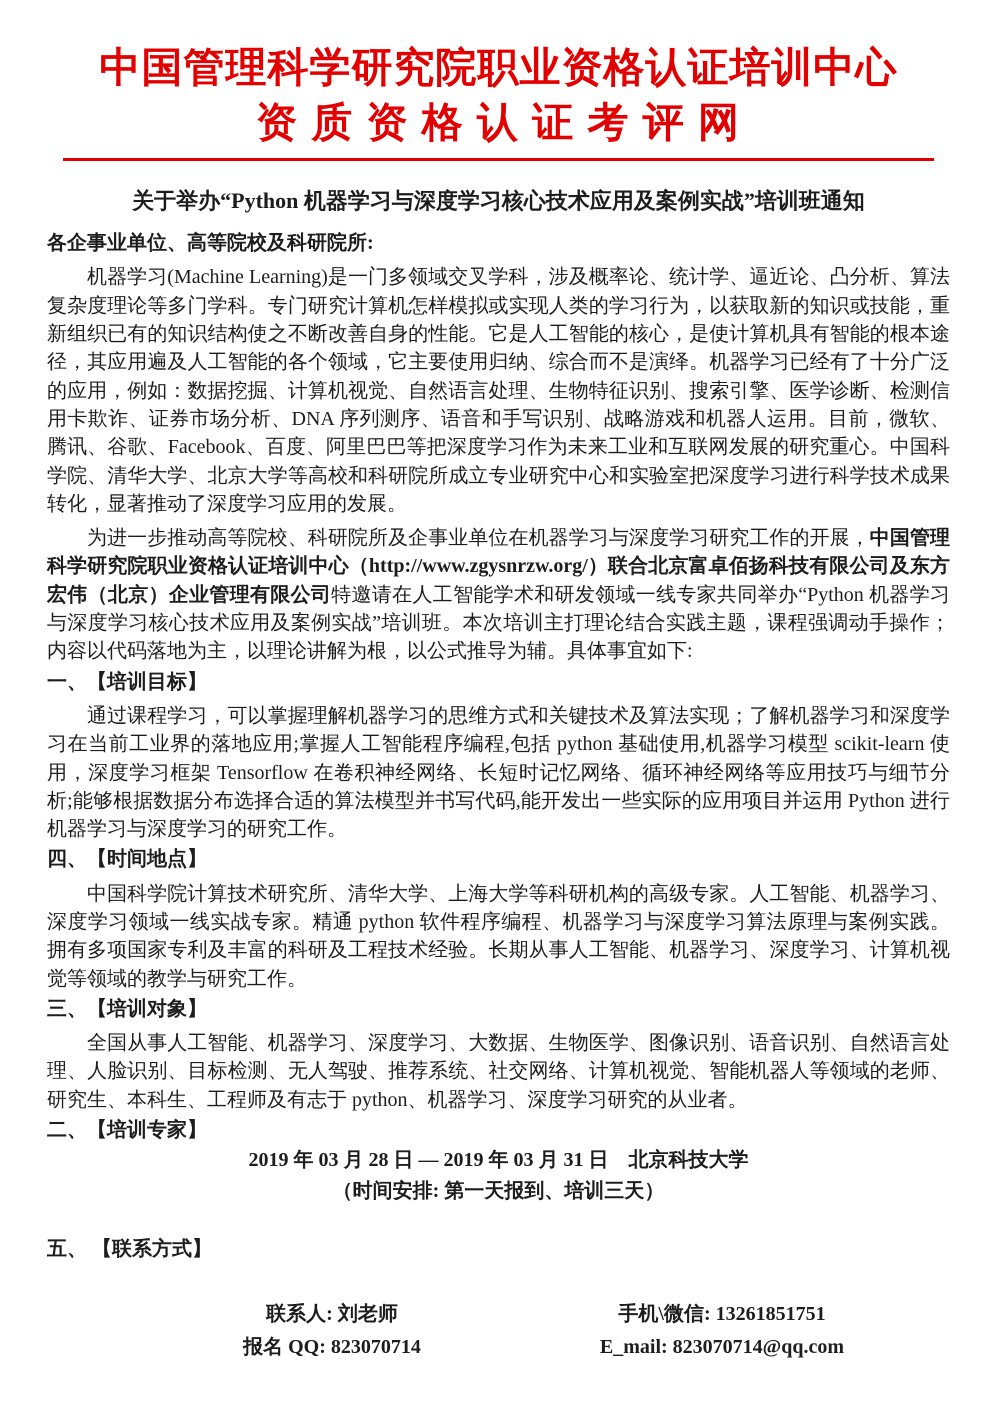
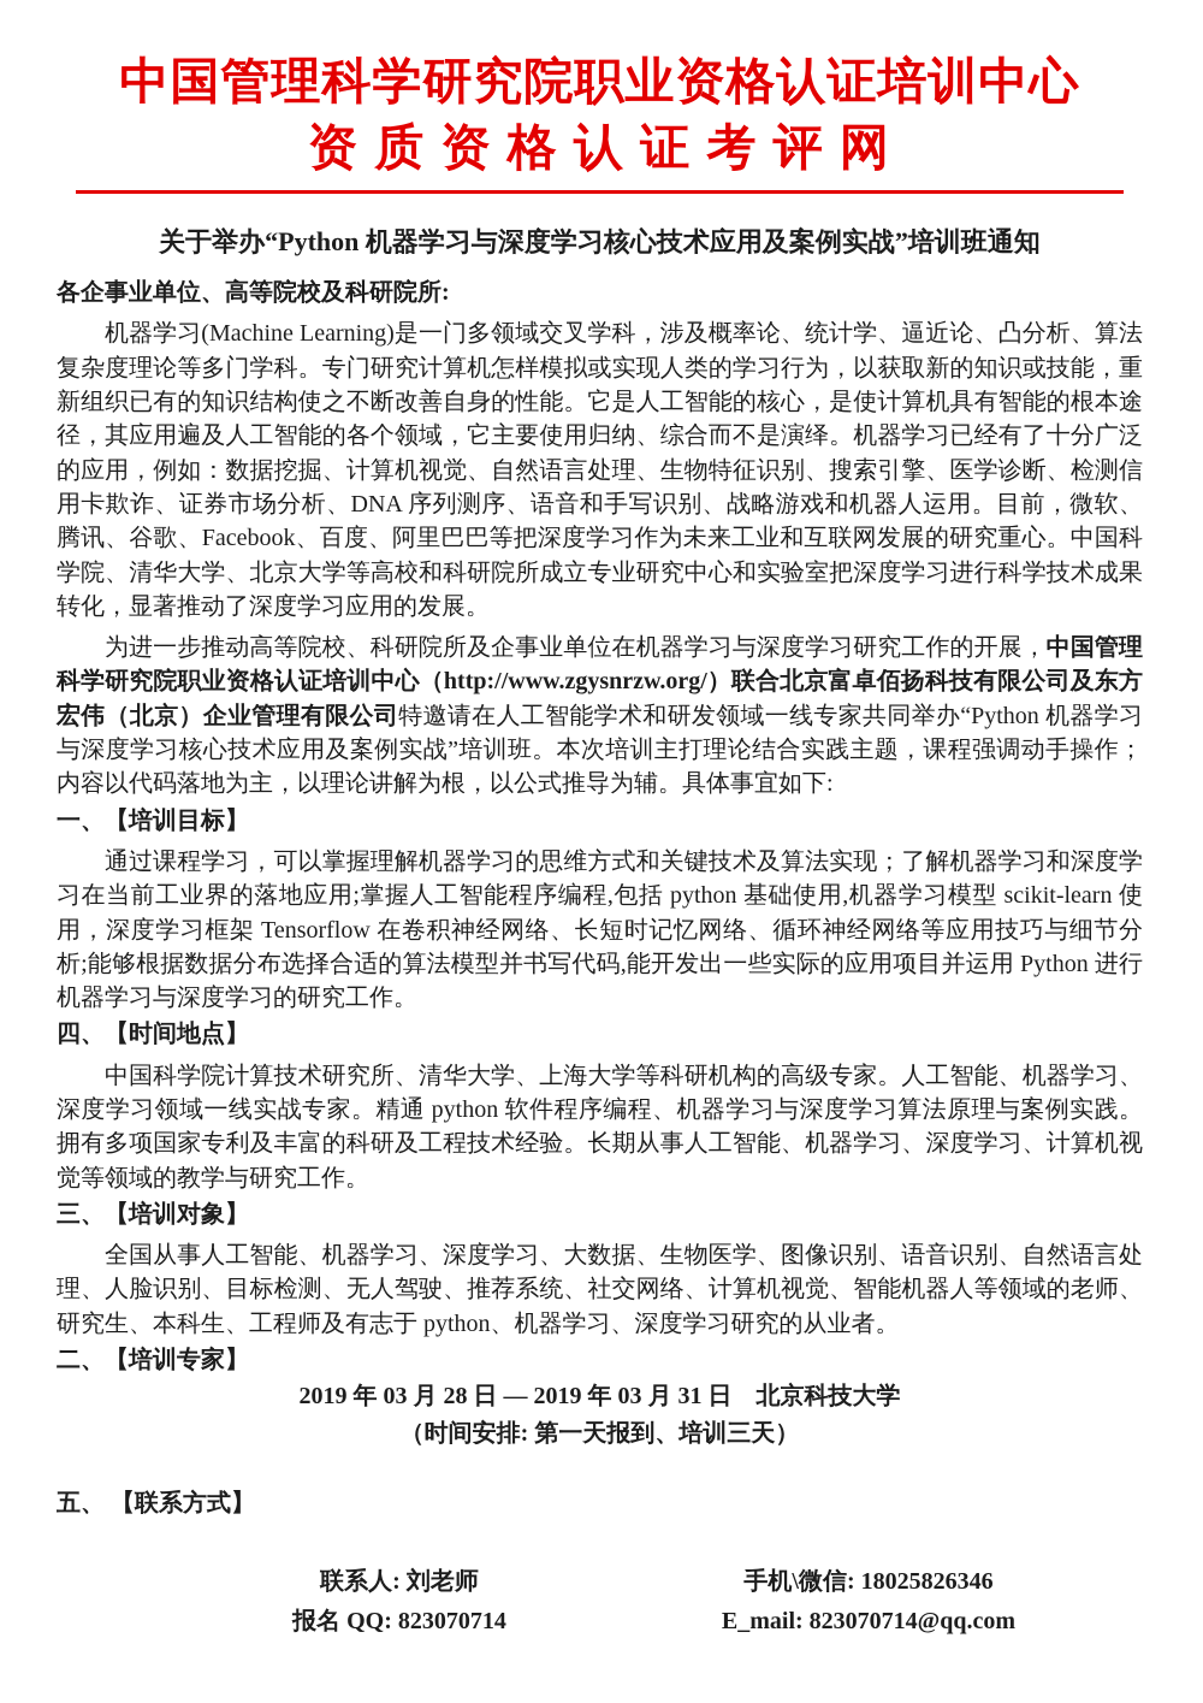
  中国管理科学研究院职业资格认证培训中心
  资 质 资 格 认 证 考 评 网
  关于举办“Python 机器学习与深度学习核心技术应用及案例实战”培训班通知
  各企事业单位、高等院校及科研院所:
  机器学习(Machine Learning)是一门多领域交叉学科，涉及概率论、统计学、逼近论、凸分析、算法复杂度理论等多门学科。专门研究计算机怎样模拟或实现人类的学习行为，以获取新的知识或技能，重新组织已有的知识结构使之不断改善自身的性能。它是人工智能的核心，是使计算机具有智能的根本途径，其应用遍及人工智能的各个领域，它主要使用归纳、综合而不是演绎。机器学习已经有了十分广泛的应用，例如：数据挖掘、计算机视觉、自然语言处理、生物特征识别、搜索引擎、医学诊断、检测信用卡欺诈、证券市场分析、DNA 序列测序、语音和手写识别、战略游戏和机器人运用。目前，微软、腾讯、谷歌、Facebook、百度、阿里巴巴等把深度学习作为未来工业和互联网发展的研究重心。中国科学院、清华大学、北京大学等高校和科研院所成立专业研究中心和实验室把深度学习进行科学技术成果转化，显著推动了深度学习应用的发展。
  为进一步推动高等院校、科研院所及企事业单位在机器学习与深度学习研究工作的开展，中国管理科学研究院职业资格认证培训中心（http://www.zgysnrzw.org/）联合北京富卓佰扬科技有限公司及东方宏伟（北京）企业管理有限公司特邀请在人工智能学术和研发领域一线专家共同举办“Python 机器学习与深度学习核心技术应用及案例实战”培训班。本次培训主打理论结合实践主题，课程强调动手操作；内容以代码落地为主，以理论讲解为根，以公式推导为辅。具体事宜如下:
  一、【培训目标】
  通过课程学习，可以掌握理解机器学习的思维方式和关键技术及算法实现；了解机器学习和深度学习在当前工业界的落地应用;掌握人工智能程序编程,包括 python 基础使用,机器学习模型 scikit-learn 使用，深度学习框架 Tensorflow 在卷积神经网络、长短时记忆网络、循环神经网络等应用技巧与细节分析;能够根据数据分布选择合适的算法模型并书写代码,能开发出一些实际的应用项目并运用 Python 进行机器学习与深度学习的研究工作。
  四、【时间地点】
  中国科学院计算技术研究所、清华大学、上海大学等科研机构的高级专家。人工智能、机器学习、深度学习领域一线实战专家。精通 python 软件程序编程、机器学习与深度学习算法原理与案例实践。拥有多项国家专利及丰富的科研及工程技术经验。长期从事人工智能、机器学习、深度学习、计算机视觉等领域的教学与研究工作。
  三、【培训对象】
  全国从事人工智能、机器学习、深度学习、大数据、生物医学、图像识别、语音识别、自然语言处理、人脸识别、目标检测、无人驾驶、推荐系统、社交网络、计算机视觉、智能机器人等领域的老师、研究生、本科生、工程师及有志于 python、机器学习、深度学习研究的从业者。
  二、【培训专家】
  2019 年 03 月 28 日 — 2019 年 03 月 31 日 北京科技大学
  （时间安排: 第一天报到、培训三天）
  五、 【联系方式】
  联系人: 刘老师
  报名 QQ: 823070714
- 手机\微信: 13261851751
+ 手机\微信: 18025826346
  E_mail: 823070714@qq.com
